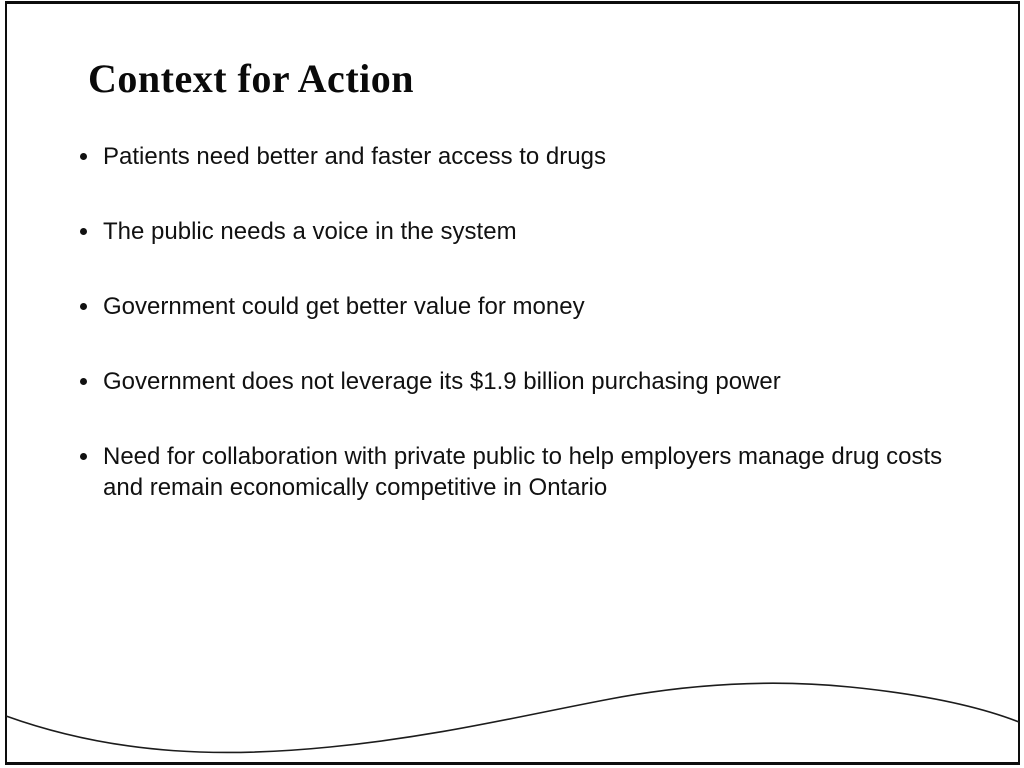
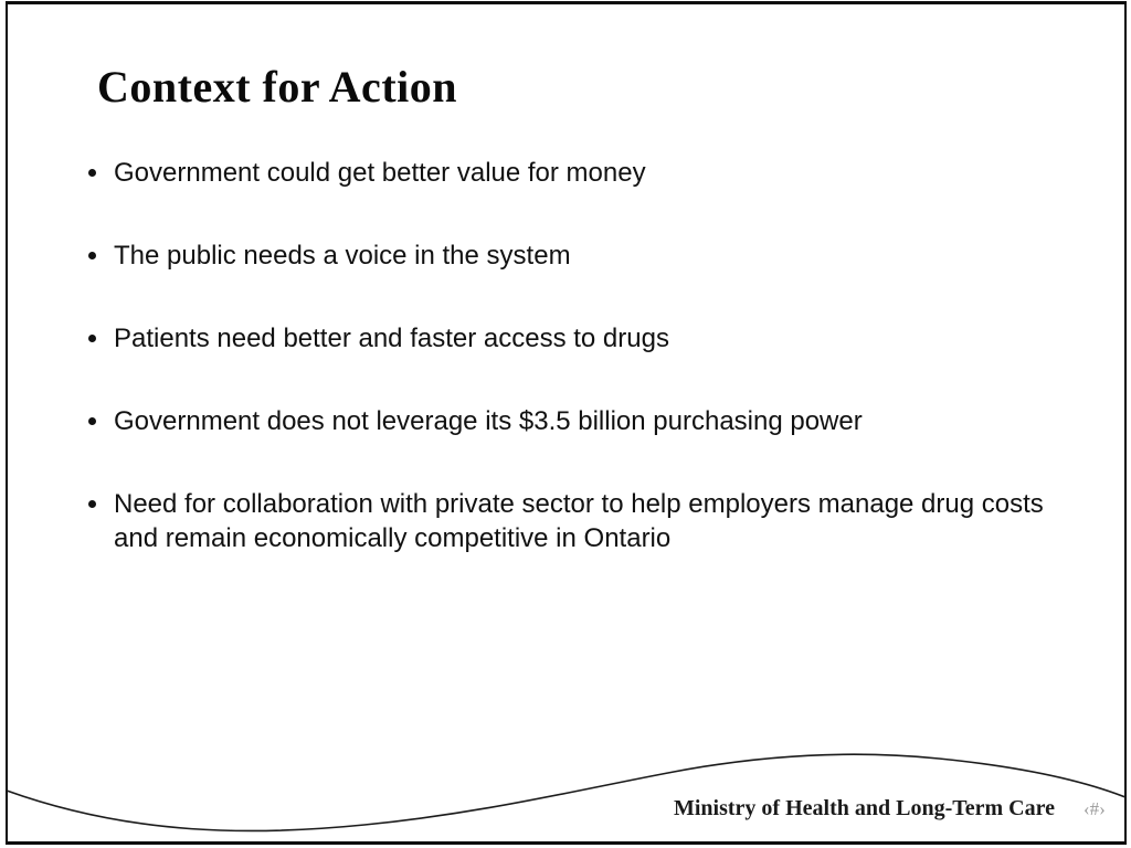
  Context for Action
- Patients need better and faster access to drugs
+ Government could get better value for money
  The public needs a voice in the system
- Government could get better value for money
+ Patients need better and faster access to drugs
- Government does not leverage its $1.9 billion purchasing power
+ Government does not leverage its $3.5 billion purchasing power
- Need for collaboration with private public to help employers manage drug costs and remain economically competitive in Ontario
+ Need for collaboration with private sector to help employers manage drug costs and remain economically competitive in Ontario
+ Ministry of Health and Long-Term Care ‹#›
